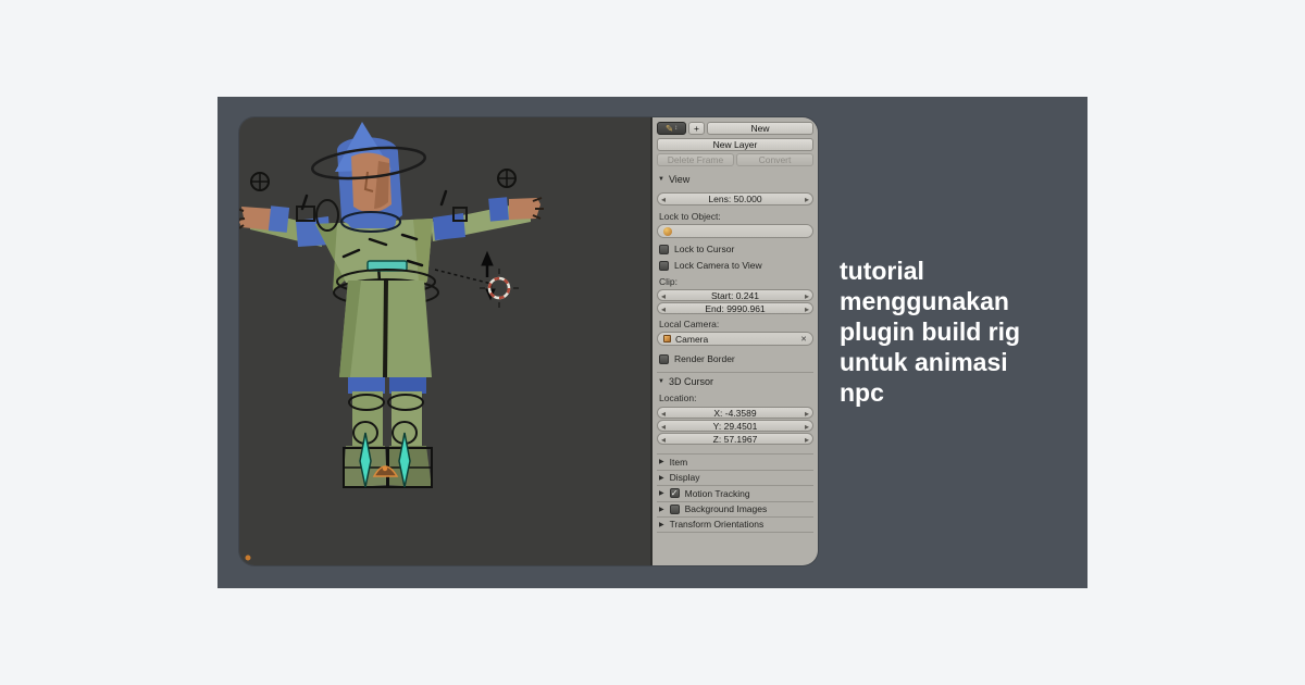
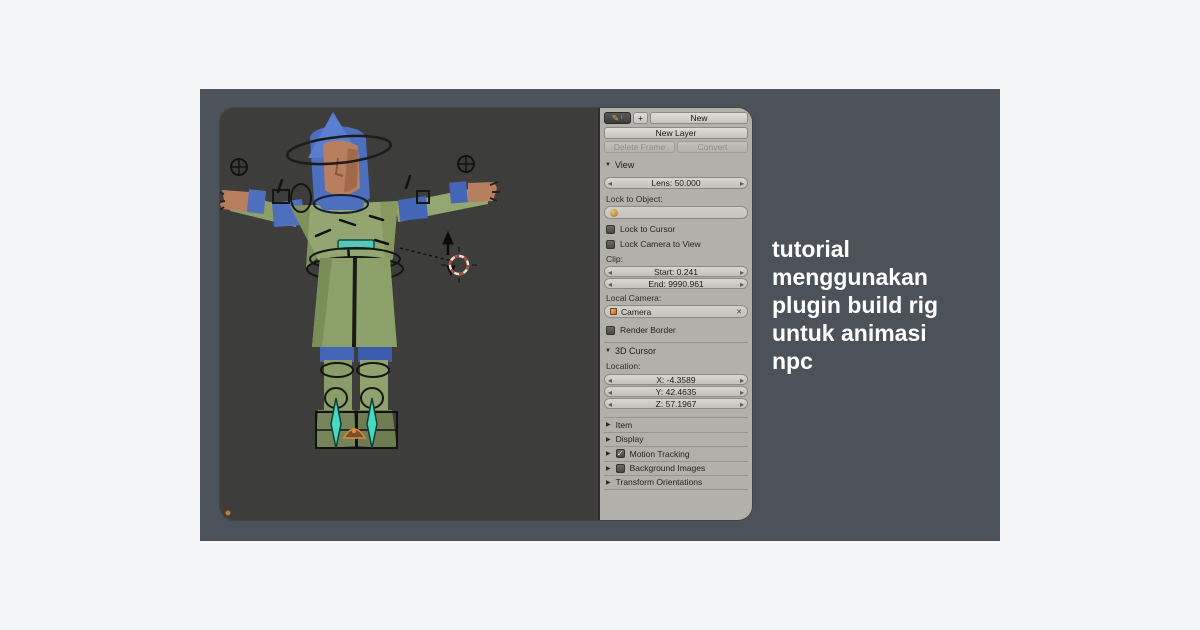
  ✎
  +
  New
  New Layer
  Delete Frame
  Convert
  View
  ◂
  Lens: 50.000
  ▸
  Lock to Object:
  Lock to Cursor
  Lock Camera to View
  Clip:
  ◂
  Start: 0.241
  ▸
  ◂
  End: 9990.961
  ▸
  Local Camera:
  Camera
  Render Border
  3D Cursor
  Location:
  ◂
  X: -4.3589
  ▸
  ◂
- Y: 29.4501
+ Y: 42.4635
  ▸
  ◂
  Z: 57.1967
  ▸
  Item
  Display
  ✓
  Motion Tracking
  Background Images
  Transform Orientations
  tutorial
  menggunakan
  plugin build rig
  untuk animasi
  npc
